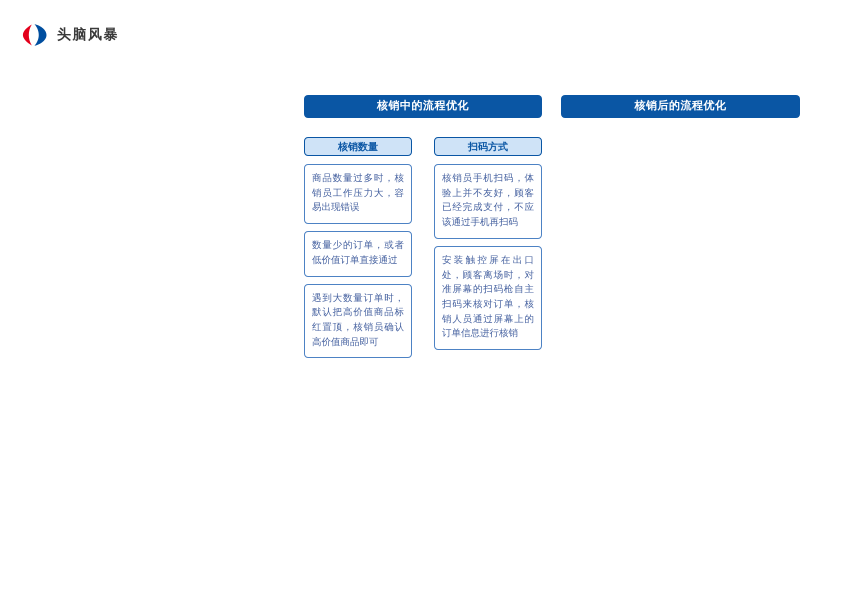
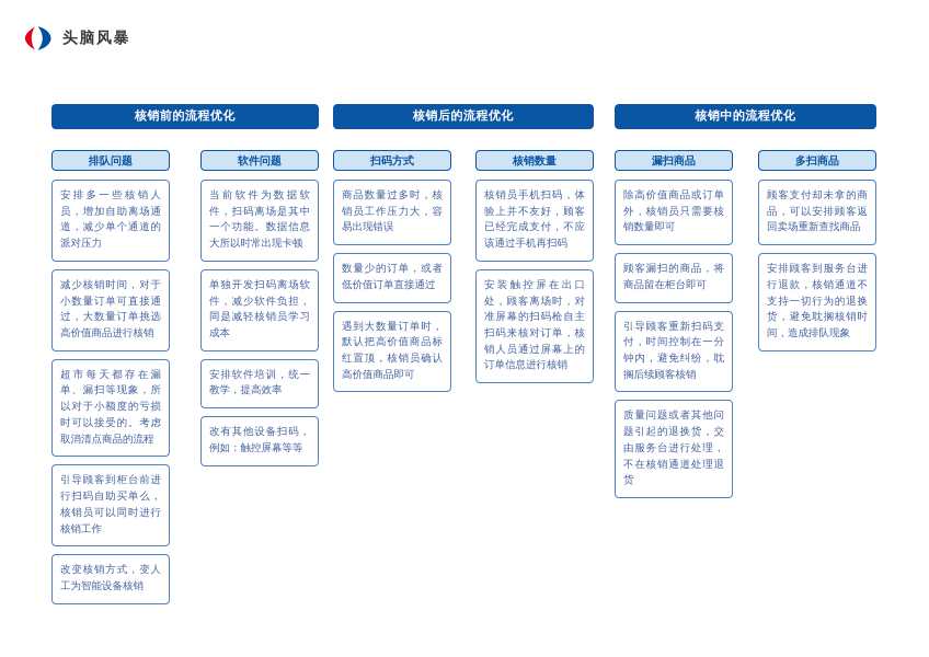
  头脑风暴
+ 核销前的流程优化
+ 排队问题
+ 安排多一些核销人员，增加自助离场通道，减少单个通道的派对压力
+ 减少核销时间，对于小数量订单可直接通过，大数量订单挑选高价值商品进行核销
+ 超市每天都存在漏单、漏扫等现象，所以对于小额度的亏损时可以接受的。考虑取消清点商品的流程
+ 引导顾客到柜台前进行扫码自助买单么，核销员可以同时进行核销工作
+ 改变核销方式，变人工为智能设备核销
+ 软件问题
+ 当前软件为数据软件，扫码离场是其中一个功能。数据信息大所以时常出现卡顿
+ 单独开发扫码离场软件，减少软件负担，同是减轻核销员学习成本
+ 安排软件培训，统一教学，提高效率
+ 改有其他设备扫码，例如：触控屏幕等等
- 核销中的流程优化
+ 核销后的流程优化
- 核销数量
+ 扫码方式
  商品数量过多时，核销员工作压力大，容易出现错误
  数量少的订单，或者低价值订单直接通过
  遇到大数量订单时，默认把高价值商品标红置顶，核销员确认高价值商品即可
- 扫码方式
+ 核销数量
  核销员手机扫码，体验上并不友好，顾客已经完成支付，不应该通过手机再扫码
  安装触控屏在出口处，顾客离场时，对准屏幕的扫码枪自主扫码来核对订单，核销人员通过屏幕上的订单信息进行核销
- 核销后的流程优化
+ 核销中的流程优化
+ 漏扫商品
+ 除高价值商品或订单外，核销员只需要核销数量即可
+ 顾客漏扫的商品，将商品留在柜台即可
+ 引导顾客重新扫码支付，时间控制在一分钟内，避免纠纷，耽搁后续顾客核销
+ 质量问题或者其他问题引起的退换货，交由服务台进行处理，不在核销通道处理退货
+ 多扫商品
+ 顾客支付却未拿的商品，可以安排顾客返回卖场重新查找商品
+ 安排顾客到服务台进行退款，核销通道不支持一切行为的退换货，避免耽搁核销时间，造成排队现象
